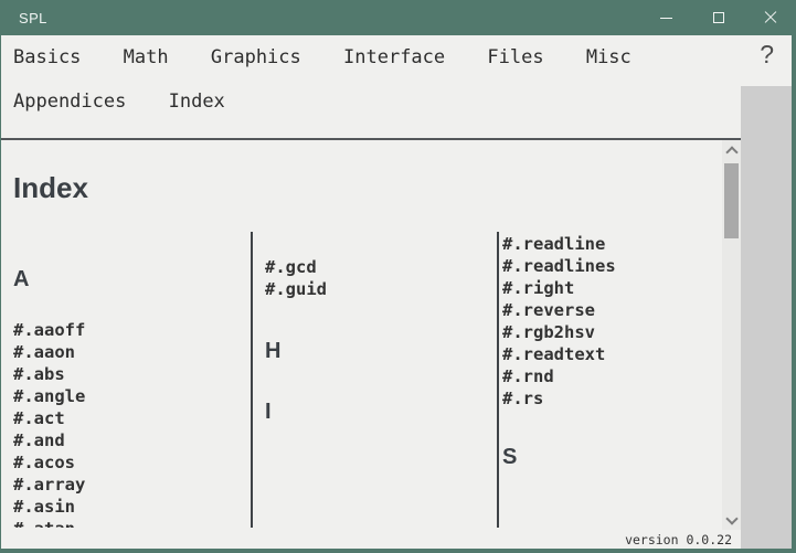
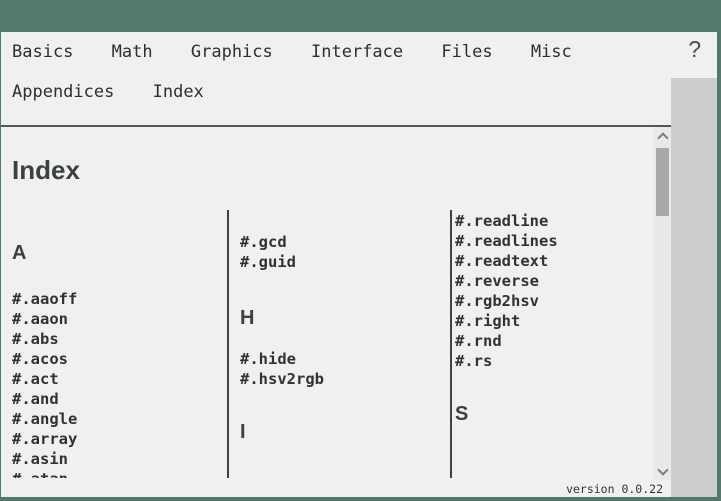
- SPL
  Basics Math Graphics Interface Files Misc
  Appendices Index
  ?
  Index
  A
  #.aaoff
  #.aaon
  #.abs
- #.angle
+ #.acos
  #.act
  #.and
- #.acos
+ #.angle
  #.array
  #.asin
  #.gcd
  #.guid
  H
+ #.hide
+ #.hsv2rgb
  I
  #.readline
  #.readlines
- #.right
+ #.readtext
  #.reverse
  #.rgb2hsv
- #.readtext
+ #.right
  #.rnd
  #.rs
  S
  version 0.0.22
